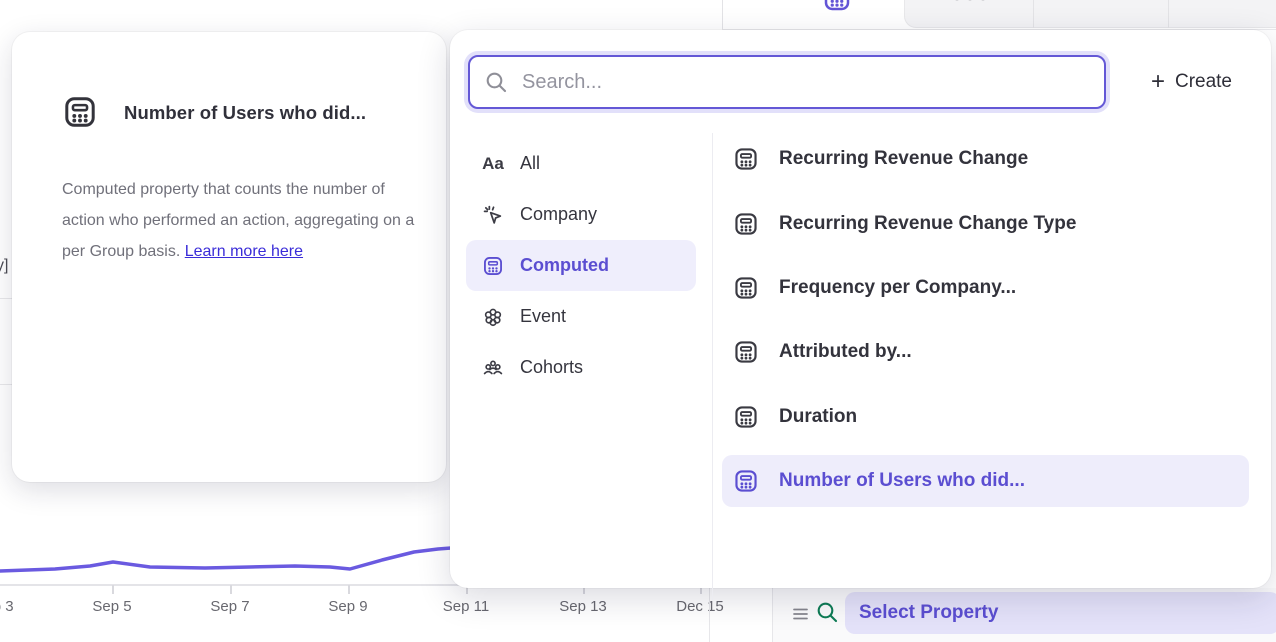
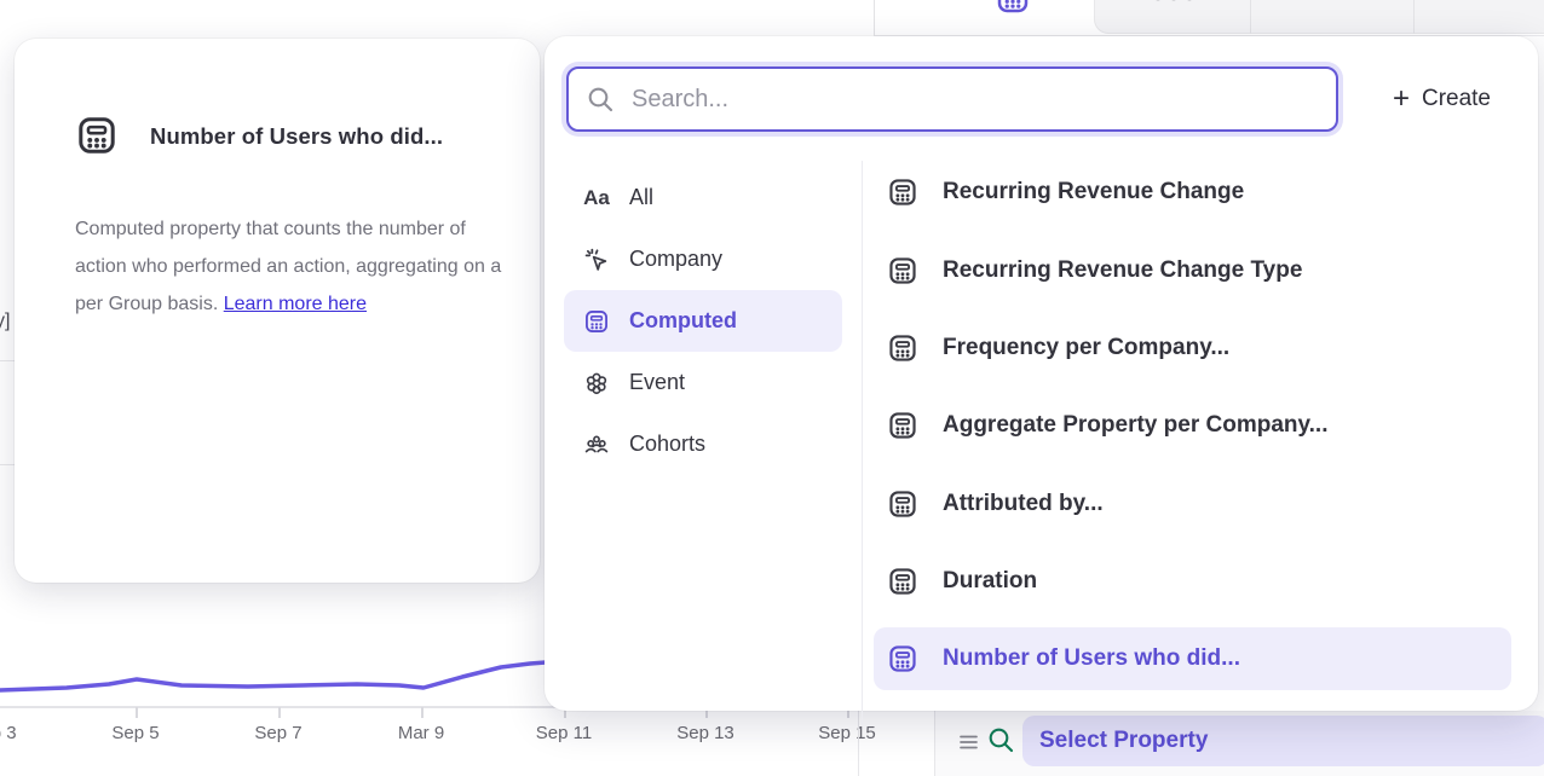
  y]
  Sep 5
  Sep 7
- Sep 9
+ Mar 9
  Sep 11
  Sep 13
- Dec 15
+ Sep 15
  Select Property
  Number of Users who did...
  Computed property that counts the number of action who performed an action, aggregating on a per Group basis. Learn more here
  Search...
  +
  Create
  Aa
  All
  Company
  Computed
  Event
  Cohorts
  Recurring Revenue Change
  Recurring Revenue Change Type
  Frequency per Company...
+ Aggregate Property per Company...
  Attributed by...
  Duration
  Number of Users who did...
